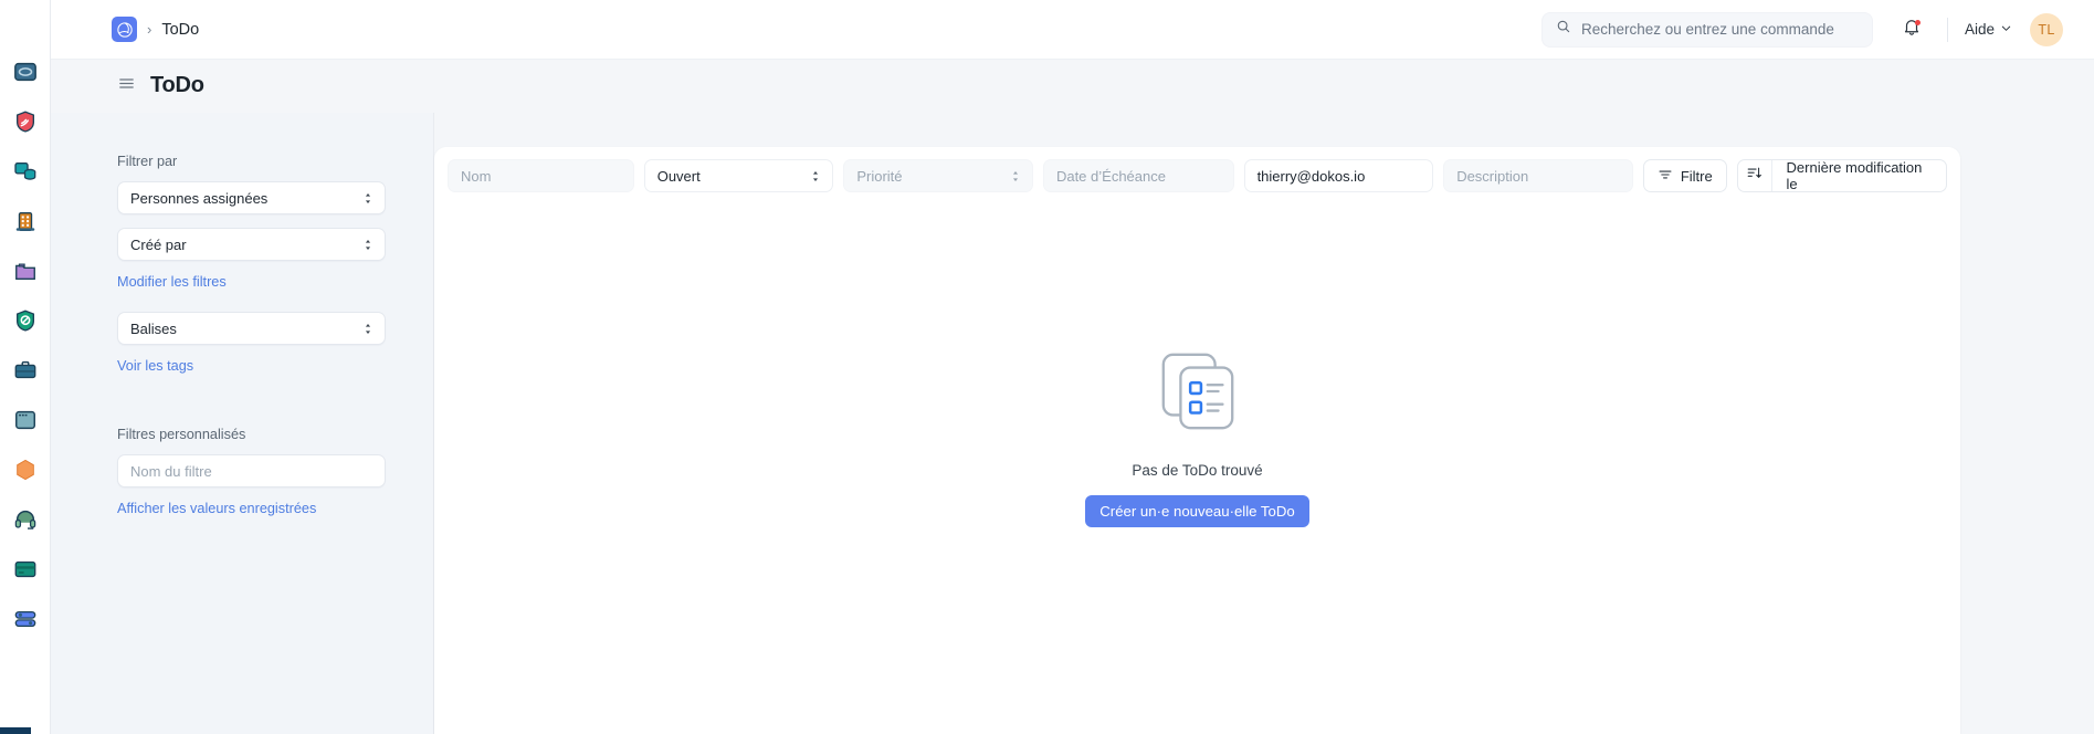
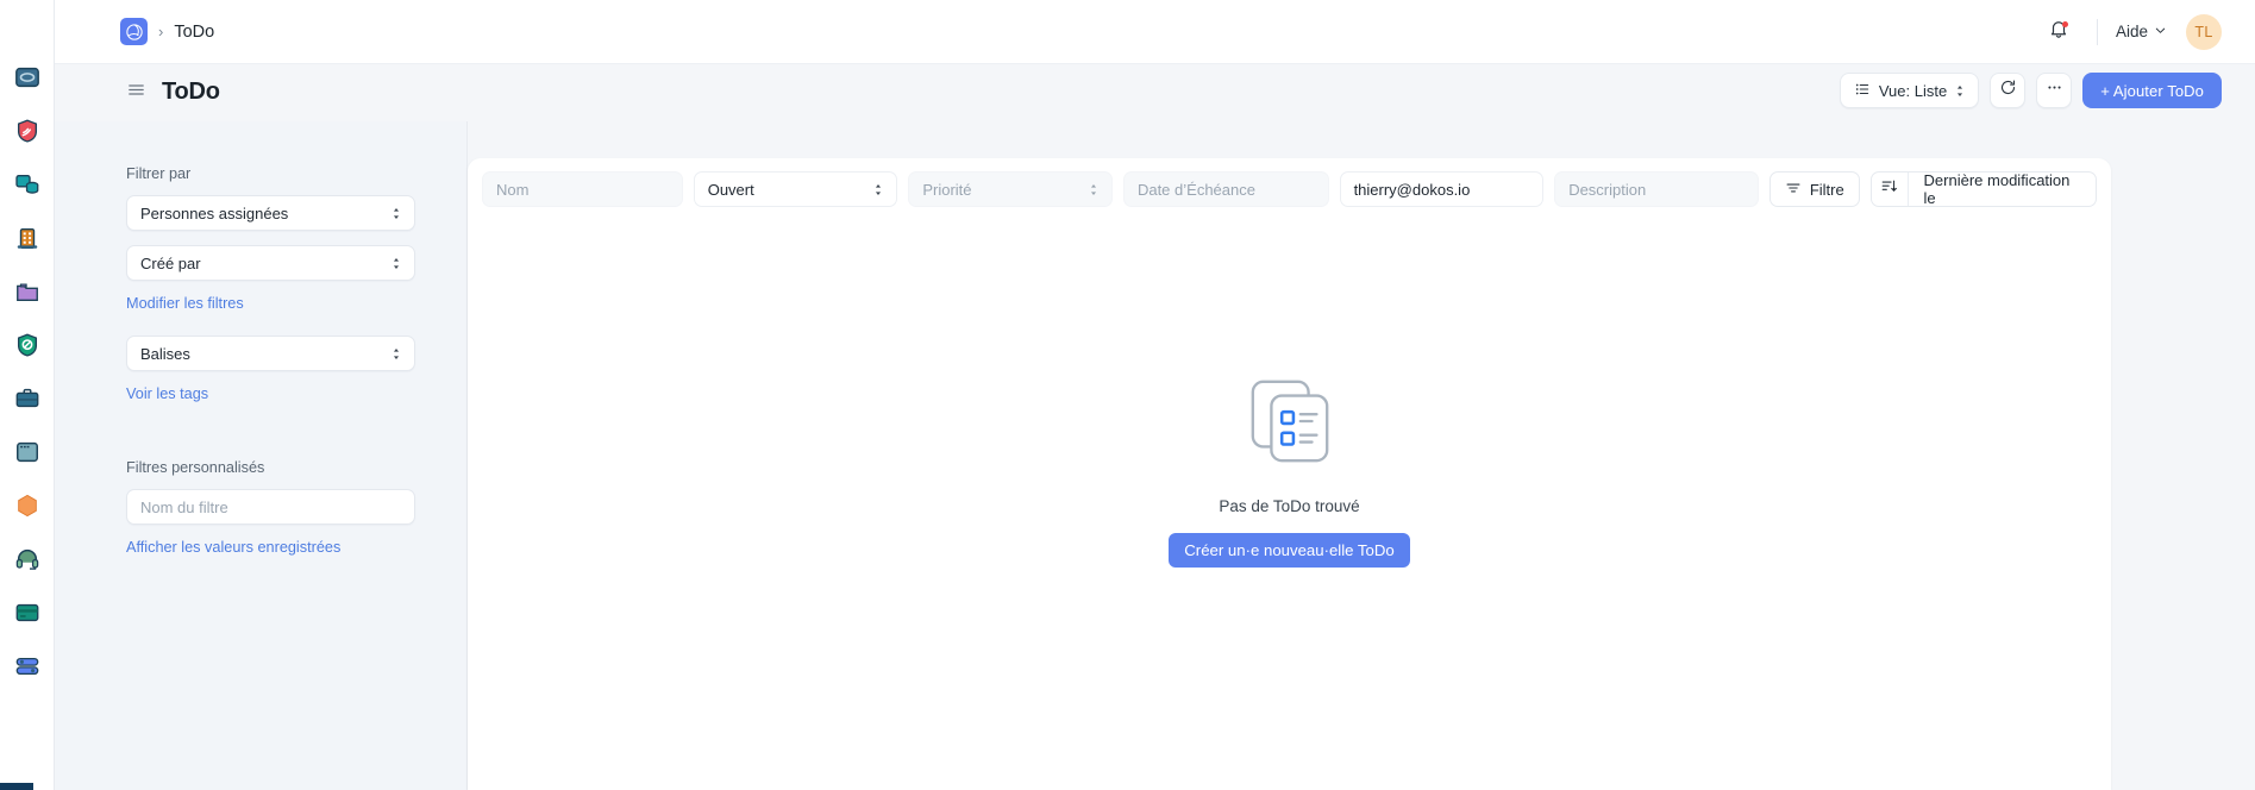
  ›
  ToDo
- Recherchez ou entrez une commande
  Aide
  TL
  ToDo
+ Vue: Liste
+ + Ajouter ToDo
  Filtrer par
  Personnes assignées
  Créé par
  Modifier les filtres
  Balises
  Voir les tags
  Filtres personnalisés
  Nom du filtre
  Afficher les valeurs enregistrées
  Nom
  Ouvert
  Priorité
  Date d’Échéance
  thierry@dokos.io
  Description
  Filtre
  Dernière modification le
  Pas de ToDo trouvé
  Créer un·e nouveau·elle ToDo
